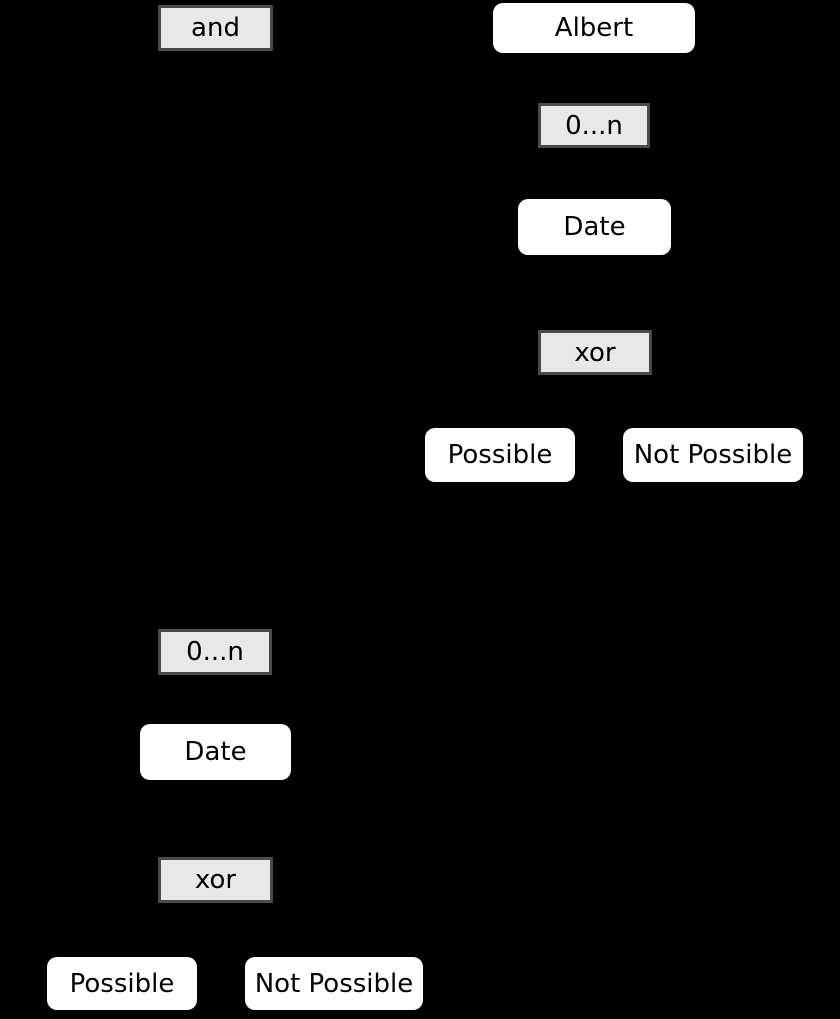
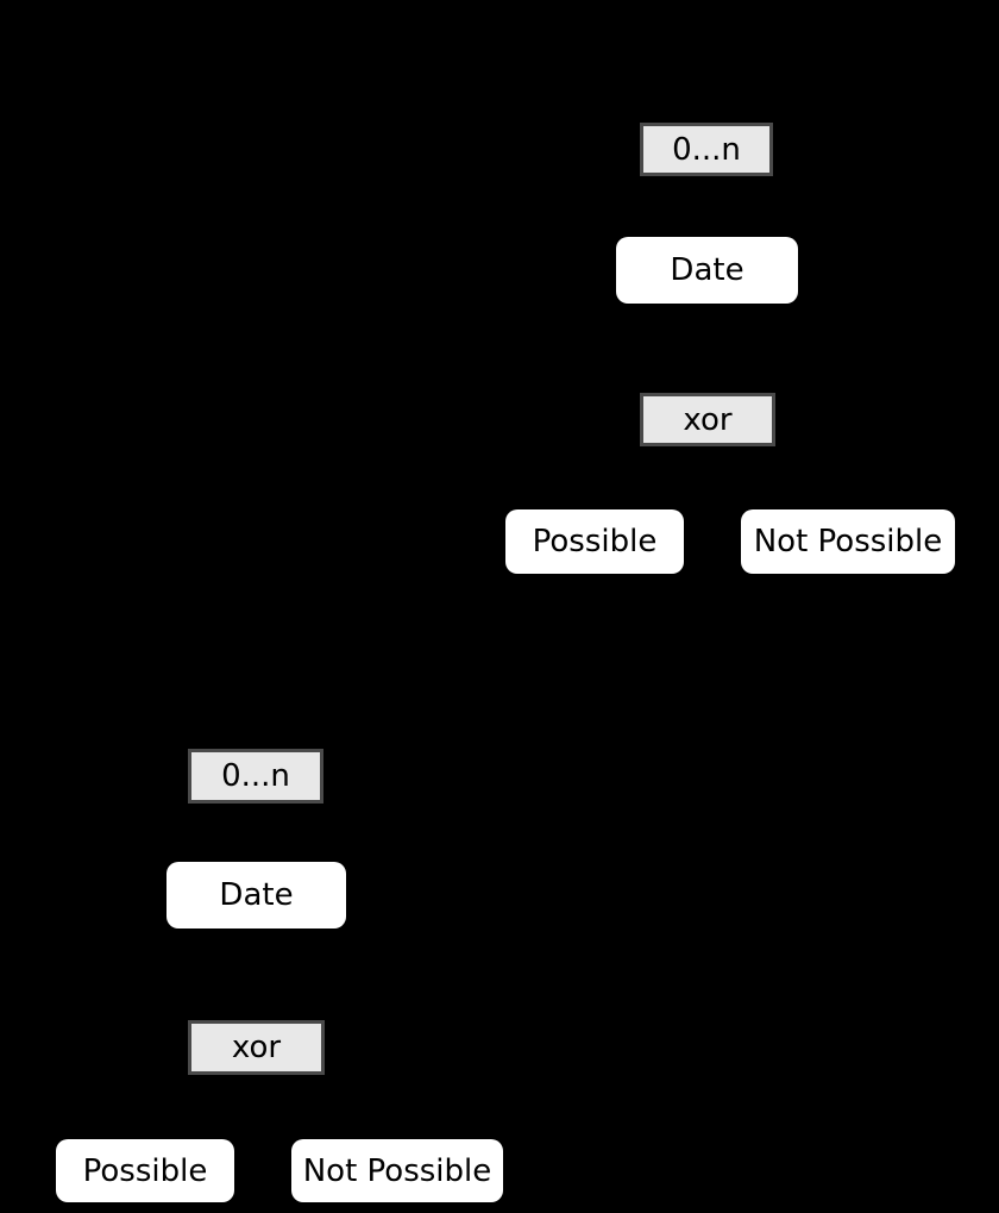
- and
- Albert
  0...n
  Date
  xor
  Possible
  Not Possible
  0...n
  Date
  xor
  Possible
  Not Possible
